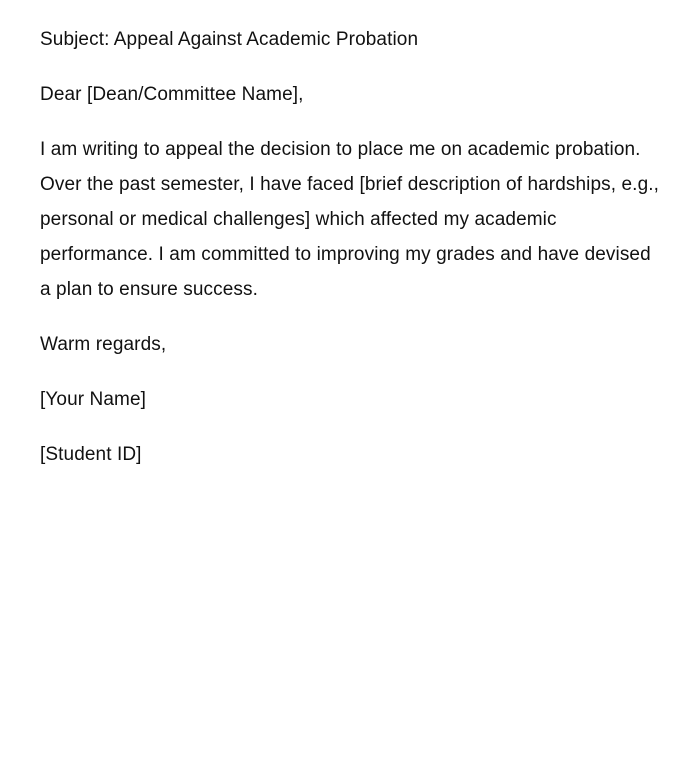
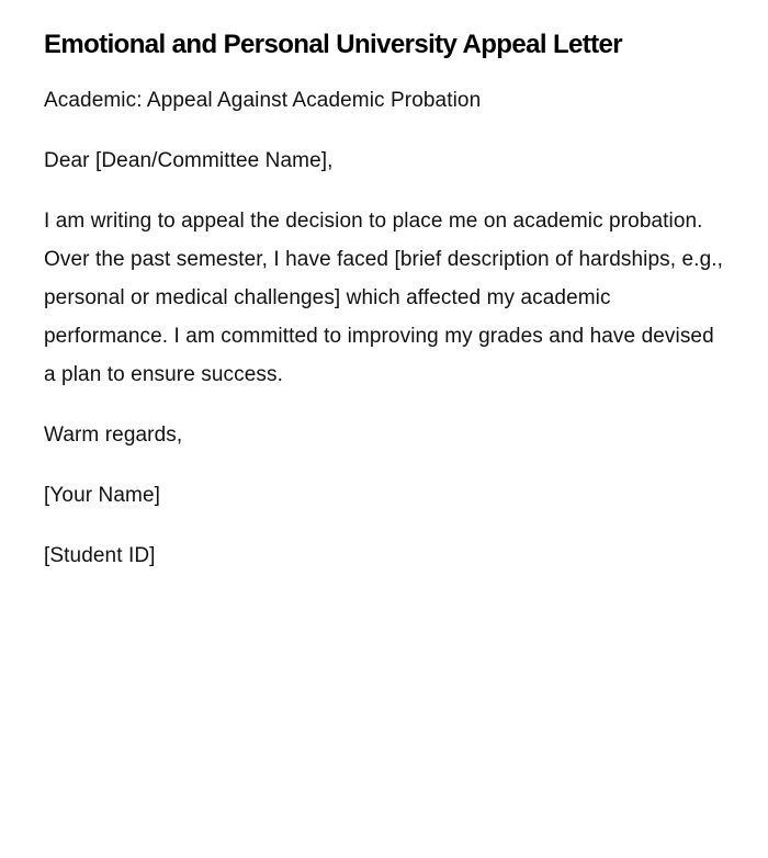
+ Emotional and Personal University Appeal Letter
- Subject: Appeal Against Academic Probation
+ Academic: Appeal Against Academic Probation
  Dear [Dean/Committee Name],
  I am writing to appeal the decision to place me on academic probation. Over the past semester, I have faced [brief description of hardships, e.g., personal or medical challenges] which affected my academic performance. I am committed to improving my grades and have devised a plan to ensure success.
  Warm regards,
  [Your Name]
  [Student ID]
